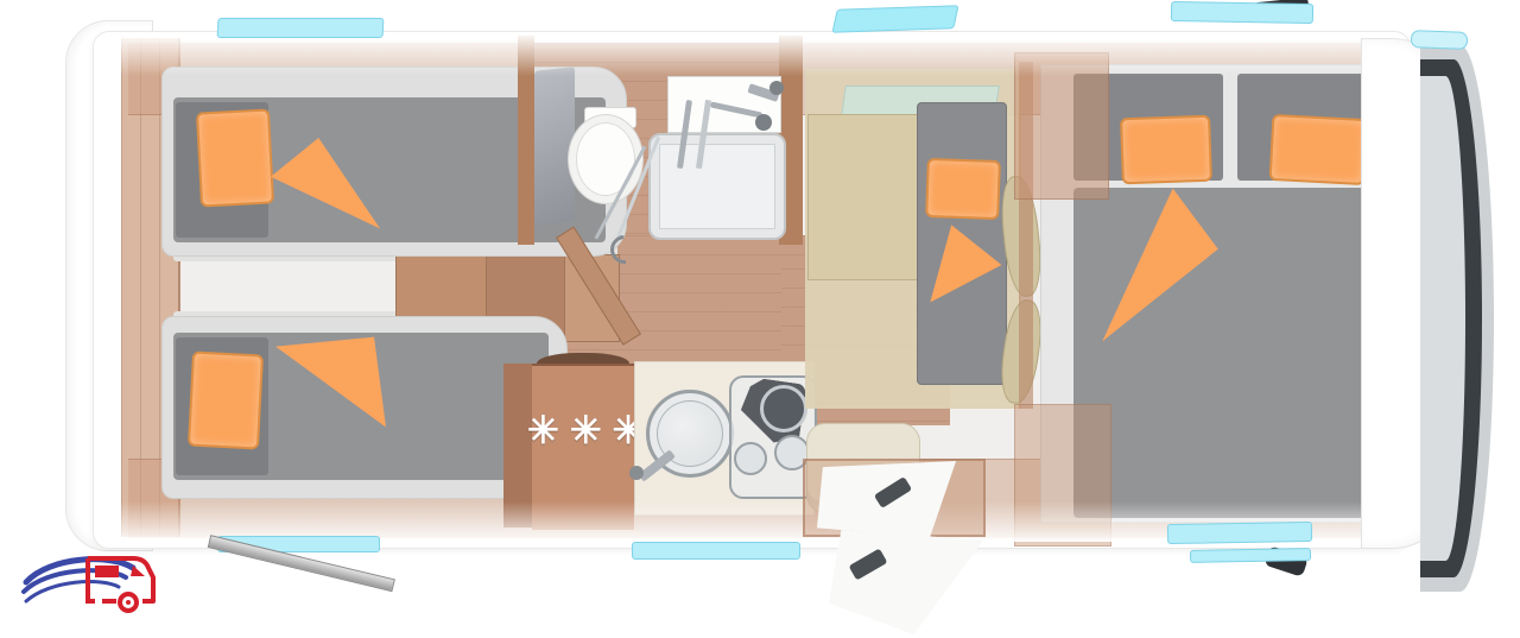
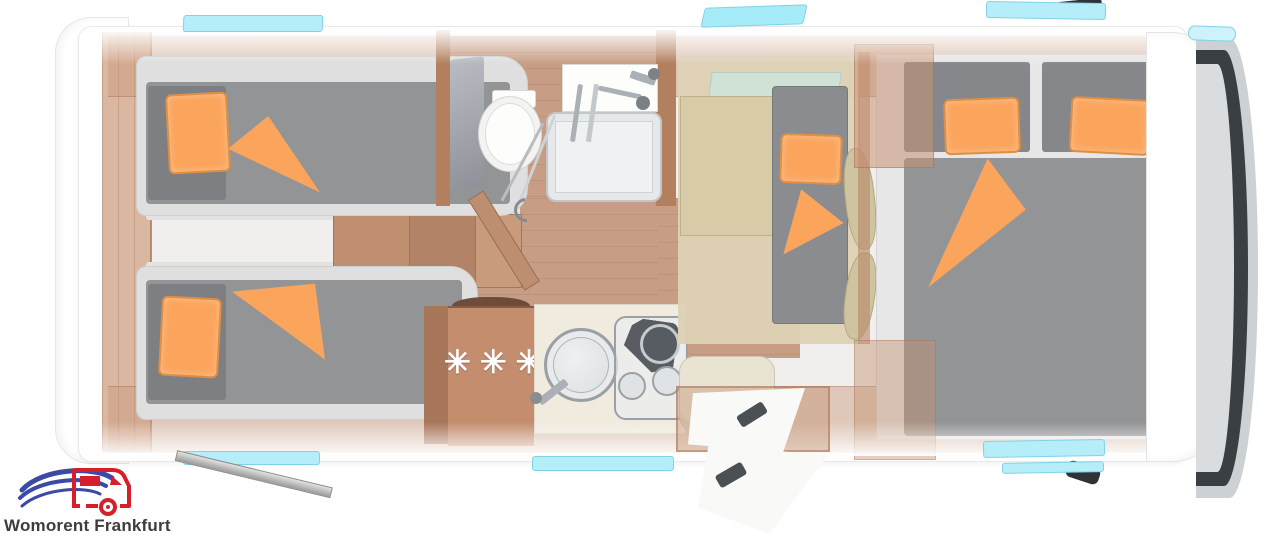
+ Womorent Frankfurt
